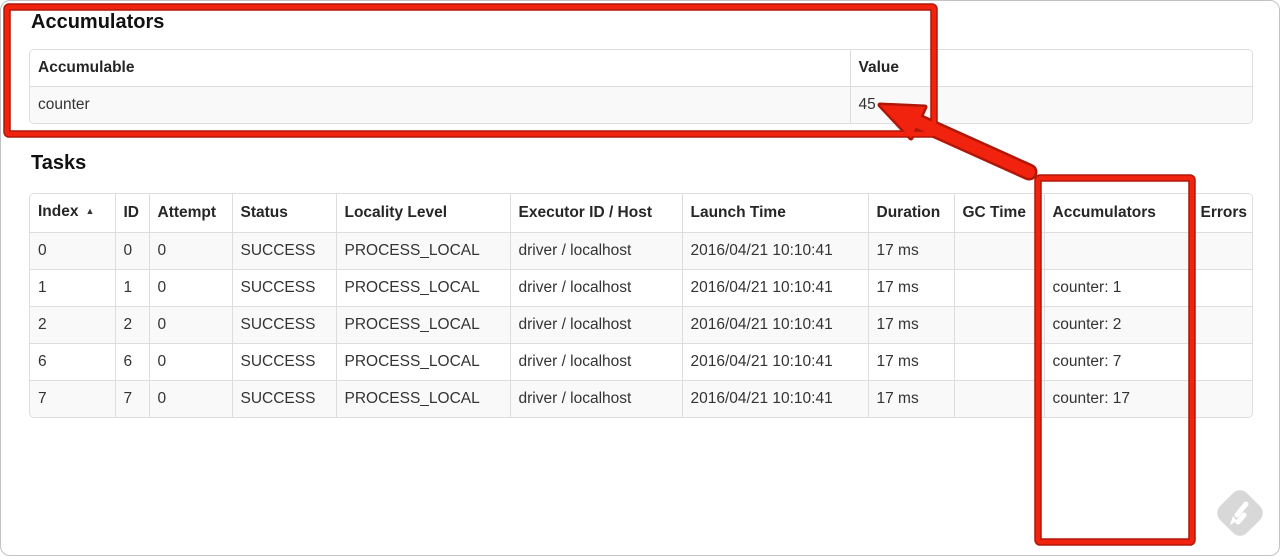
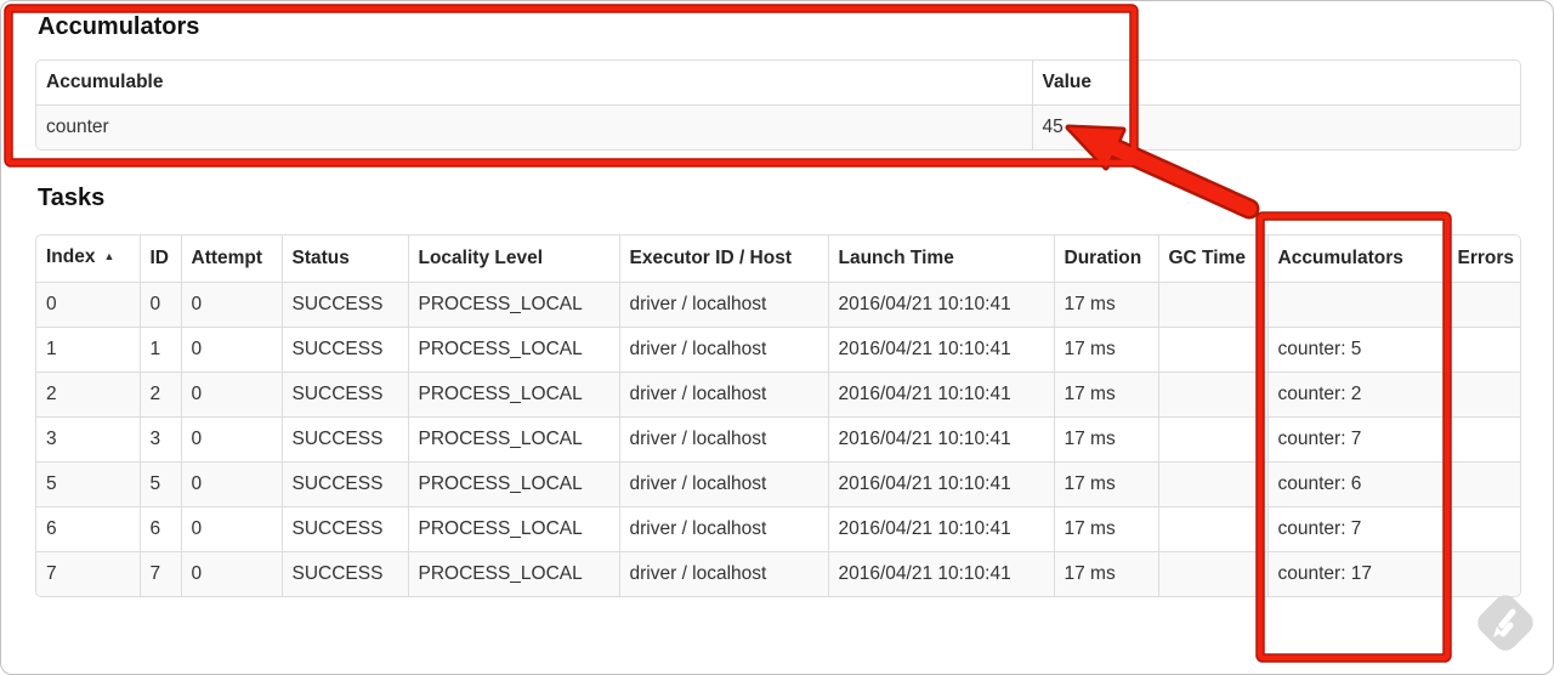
  Accumulators
  Accumulable	Value
  counter	45
  Tasks
  Index ▲	ID	Attempt	Status	Locality Level	Executor ID / Host	Launch Time	Duration	GC Time	Accumulators	Errors
  0	0	0	SUCCESS	PROCESS_LOCAL	driver / localhost	2016/04/21 10:10:41	17 ms
- 1	1	0	SUCCESS	PROCESS_LOCAL	driver / localhost	2016/04/21 10:10:41	17 ms		counter: 1
+ 1	1	0	SUCCESS	PROCESS_LOCAL	driver / localhost	2016/04/21 10:10:41	17 ms		counter: 5
  2	2	0	SUCCESS	PROCESS_LOCAL	driver / localhost	2016/04/21 10:10:41	17 ms		counter: 2
+ 3	3	0	SUCCESS	PROCESS_LOCAL	driver / localhost	2016/04/21 10:10:41	17 ms		counter: 7
+ 5	5	0	SUCCESS	PROCESS_LOCAL	driver / localhost	2016/04/21 10:10:41	17 ms		counter: 6
  6	6	0	SUCCESS	PROCESS_LOCAL	driver / localhost	2016/04/21 10:10:41	17 ms		counter: 7
  7	7	0	SUCCESS	PROCESS_LOCAL	driver / localhost	2016/04/21 10:10:41	17 ms		counter: 17
